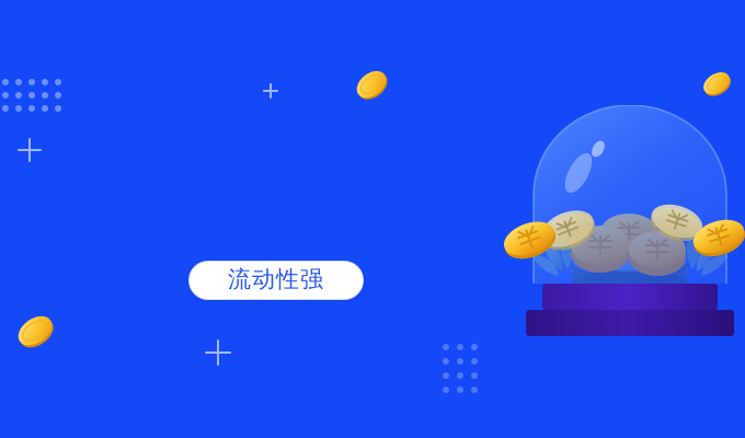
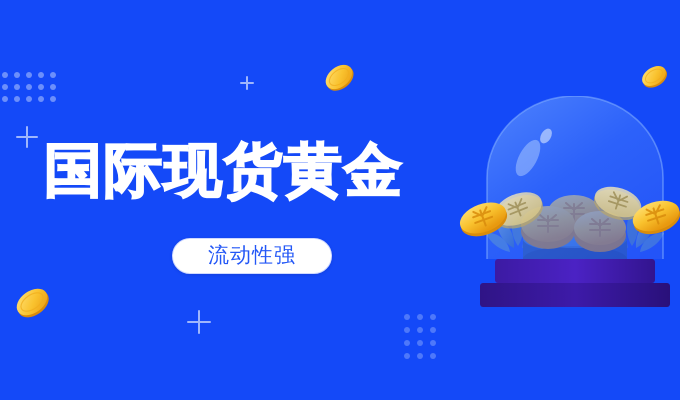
+ 国际现货黄金
  流动性强
